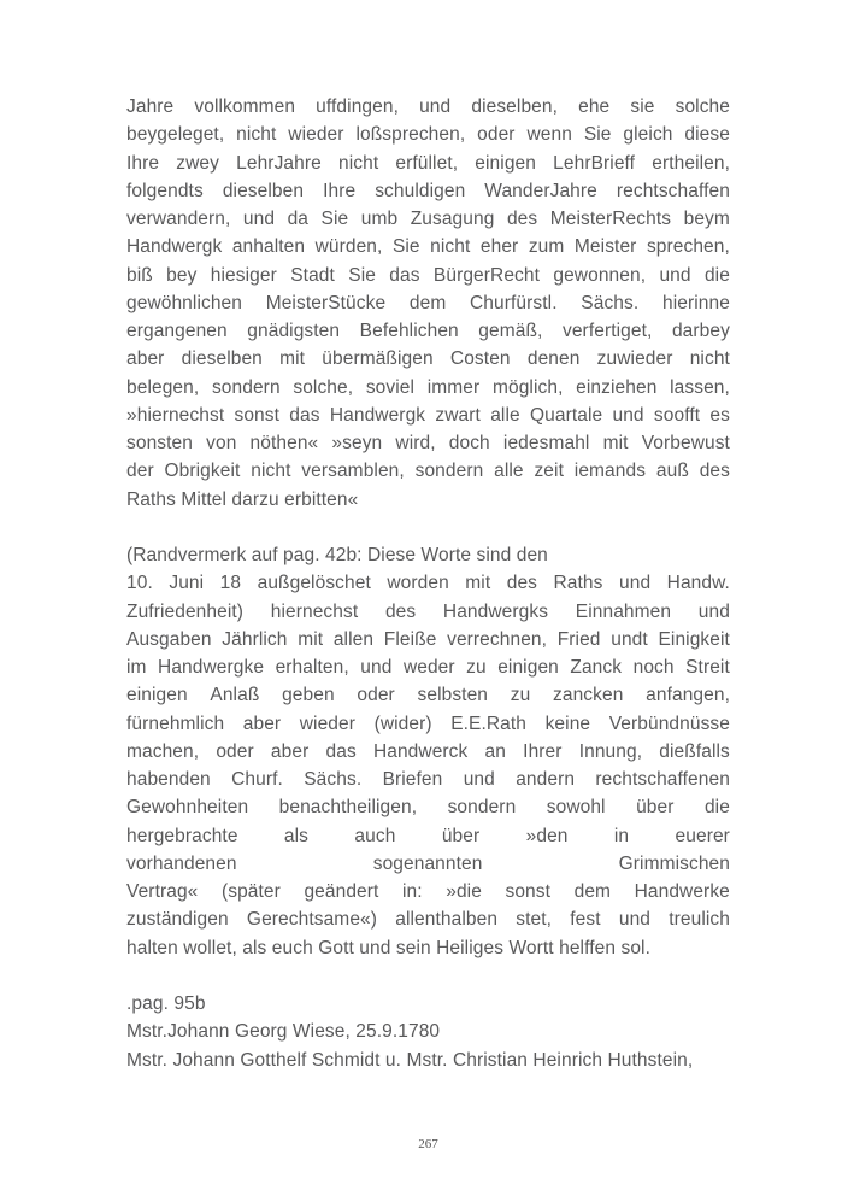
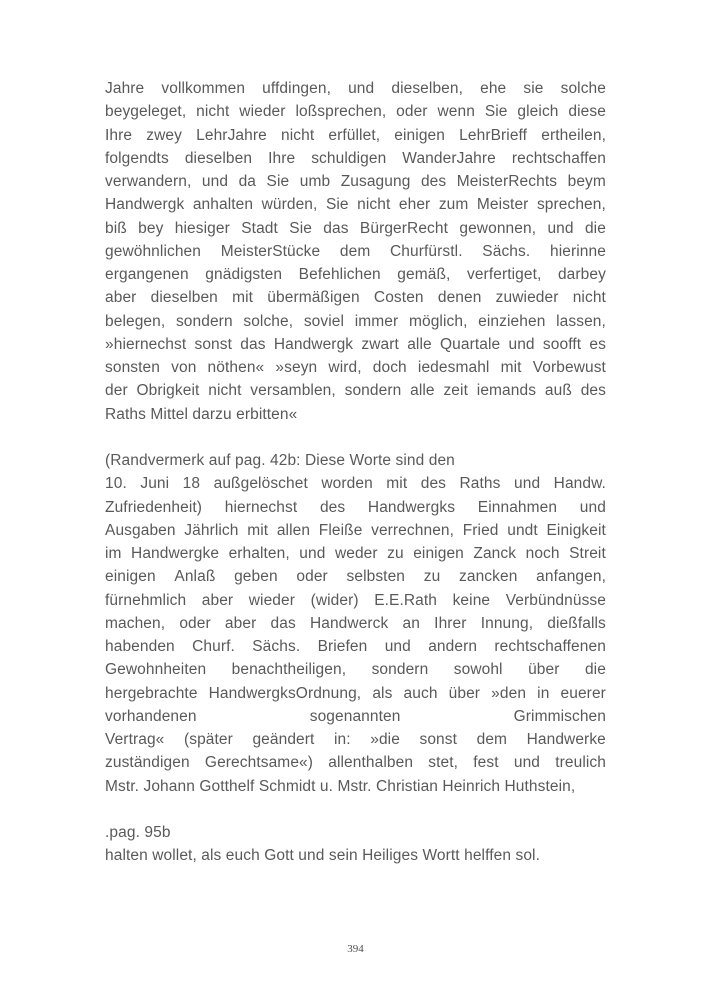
  Jahre
  vollkommen
  uffdingen,
  und
  dieselben,
  ehe
  sie
  solche
  beygeleget,
  nicht
  wieder
  loßsprechen,
  oder
  wenn
  Sie
  gleich
  diese
  Ihre
  zwey
  LehrJahre
  nicht
  erfüllet,
  einigen
  LehrBrieff
  ertheilen,
  folgendts
  dieselben
  Ihre
  schuldigen
  WanderJahre
  rechtschaffen
  verwandern,
  und
  da
  Sie
  umb
  Zusagung
  des
  MeisterRechts
  beym
  Handwergk
  anhalten
  würden,
  Sie
  nicht
  eher
  zum
  Meister
  sprechen,
  biß
  bey
  hiesiger
  Stadt
  Sie
  das
  BürgerRecht
  gewonnen,
  und
  die
  gewöhnlichen
  MeisterStücke
  dem
  Churfürstl.
  Sächs.
  hierinne
  ergangenen
  gnädigsten
  Befehlichen
  gemäß,
  verfertiget,
  darbey
  aber
  dieselben
  mit
  übermäßigen
  Costen
  denen
  zuwieder
  nicht
  belegen,
  sondern
  solche,
  soviel
  immer
  möglich,
  einziehen
  lassen,
  »hiernechst
  sonst
  das
  Handwergk
  zwart
  alle
  Quartale
  und
  soofft
  es
  sonsten
  von
  nöthen«
  »seyn
  wird,
  doch
  iedesmahl
  mit
  Vorbewust
  der
  Obrigkeit
  nicht
  versamblen,
  sondern
  alle
  zeit
  iemands
  auß
  des
  Raths Mittel darzu erbitten«
  (Randvermerk auf pag. 42b: Diese Worte sind den
  10.
  Juni
  18
  außgelöschet
  worden
  mit
  des
  Raths
  und
  Handw.
  Zufriedenheit)
  hiernechst
  des
  Handwergks
  Einnahmen
  und
  Ausgaben
  Jährlich
  mit
  allen
  Fleiße
  verrechnen,
  Fried
  undt
  Einigkeit
  im
  Handwergke
  erhalten,
  und
  weder
  zu
  einigen
  Zanck
  noch
  Streit
  einigen
  Anlaß
  geben
  oder
  selbsten
  zu
  zancken
  anfangen,
  fürnehmlich
  aber
  wieder
  (wider)
  E.E.Rath
  keine
  Verbündnüsse
  machen,
  oder
  aber
  das
  Handwerck
  an
  Ihrer
  Innung,
  dießfalls
  habenden
  Churf.
  Sächs.
  Briefen
  und
  andern
  rechtschaffenen
  Gewohnheiten
  benachtheiligen,
  sondern
  sowohl
  über
  die
  hergebrachte
+ HandwergksOrdnung,
  als
  auch
  über
  »den
  in
  euerer
  vorhandenen
  sogenannten
  Grimmischen
  Vertrag«
  (später
  geändert
  in:
  »die
  sonst
  dem
  Handwerke
  zuständigen
  Gerechtsame«)
  allenthalben
  stet,
  fest
  und
  treulich
- halten wollet, als euch Gott und sein Heiliges Wortt helffen sol.
+ Mstr. Johann Gotthelf Schmidt u. Mstr. Christian Heinrich Huthstein,
  .pag. 95b
- Mstr.Johann Georg Wiese, 25.9.1780
- Mstr. Johann Gotthelf Schmidt u. Mstr. Christian Heinrich Huthstein,
+ halten wollet, als euch Gott und sein Heiliges Wortt helffen sol.
- 267
+ 394
